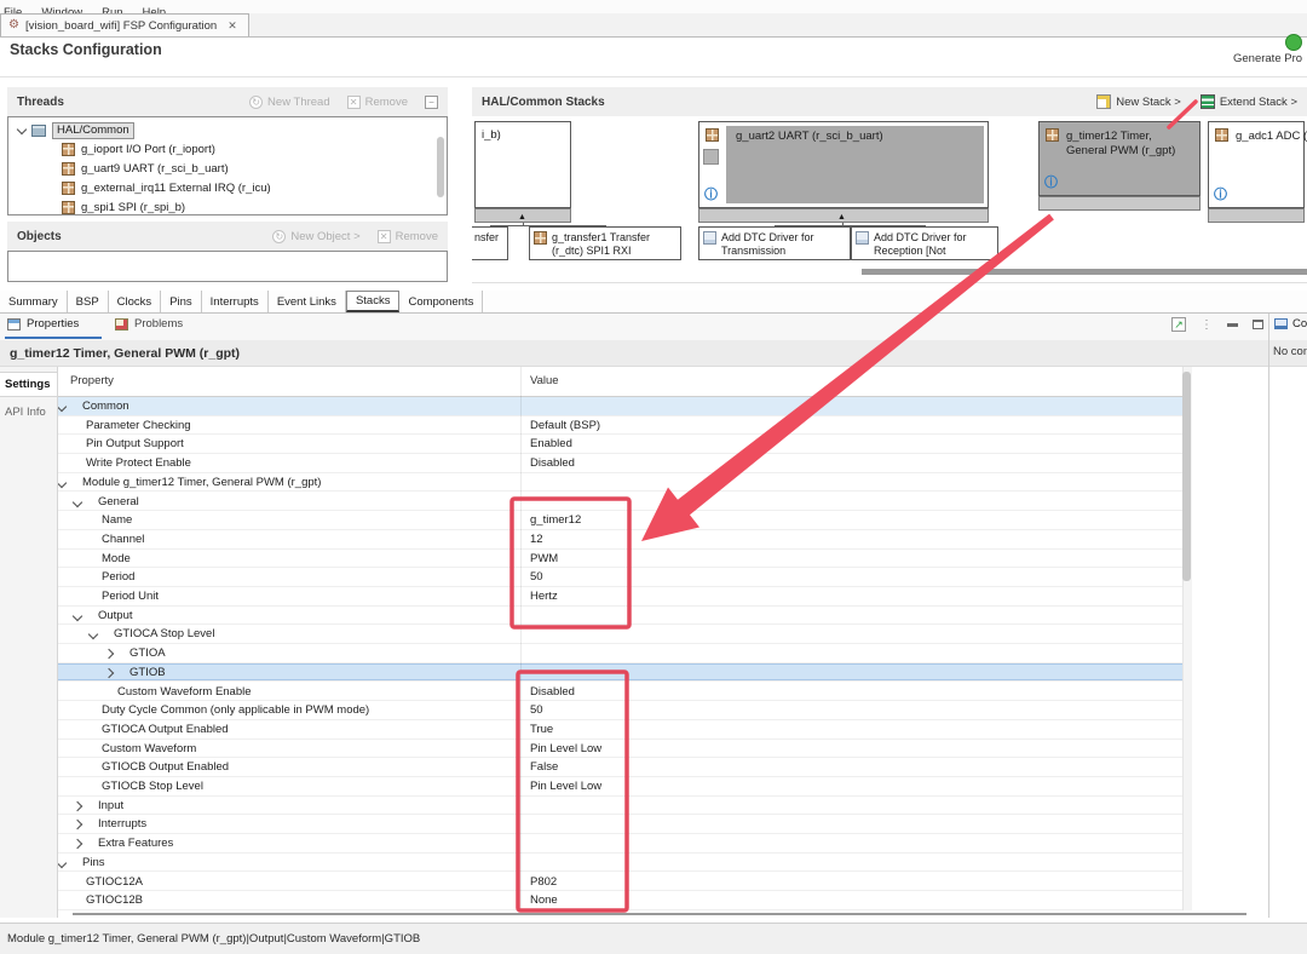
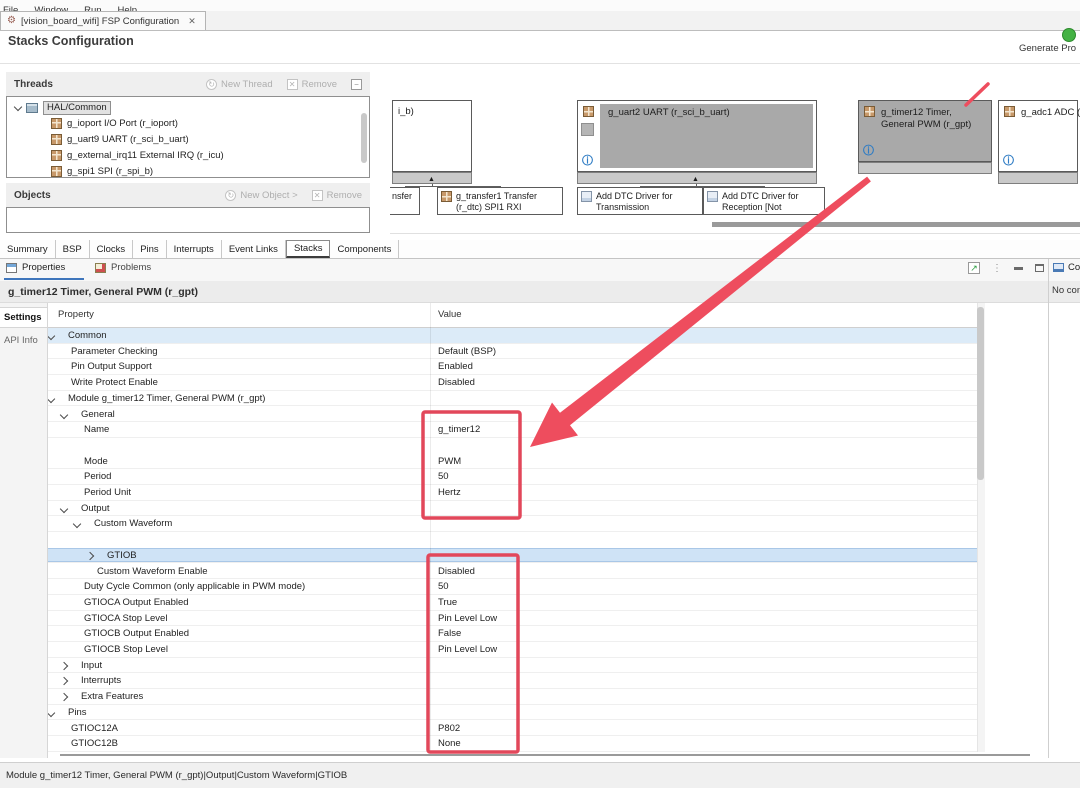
  ⚙
  [vision_board_wifi] FSP Configuration
  ✕
  Stacks Configuration
  Generate Pro
  Threads
  ↻
  New Thread
  ✕
  Remove
  −
  HAL/Common
  g_ioport I/O Port (r_ioport)
  g_uart9 UART (r_sci_b_uart)
  g_external_irq11 External IRQ (r_icu)
  g_spi1 SPI (r_spi_b)
  Objects
  ↻
  New Object >
  ✕
  Remove
- HAL/Common Stacks
- New Stack >
- Extend Stack >
  i_b)
  g_uart2 UART (r_sci_b_uart)
  ⓘ
  g_timer12 Timer,
  General PWM (r_gpt)
  ⓘ
  g_adc1 ADC (
  ⓘ
  nsfer
  g_transfer1 Transfer
  (r_dtc) SPI1 RXI
  Add DTC Driver for
  Transmission
  Add DTC Driver for
  Reception [Not
  Summary
  BSP
  Clocks
  Pins
  Interrupts
  Event Links
  Stacks
  Components
  Properties
  Problems
  ↗
  ⋮
  g_timer12 Timer, General PWM (r_gpt)
  Settings
  API Info
  Property
  Value
  Common
  Parameter Checking
  Default (BSP)
  Pin Output Support
  Enabled
  Write Protect Enable
  Disabled
  Module g_timer12 Timer, General PWM (r_gpt)
  General
  Name
  g_timer12
- Channel
- 12
  Mode
  PWM
  Period
  50
  Period Unit
  Hertz
  Output
- GTIOCA Stop Level
+ Custom Waveform
- GTIOA
  GTIOB
  Custom Waveform Enable
  Disabled
  Duty Cycle Common (only applicable in PWM mode)
  50
  GTIOCA Output Enabled
  True
- Custom Waveform
+ GTIOCA Stop Level
  Pin Level Low
  GTIOCB Output Enabled
  False
  GTIOCB Stop Level
  Pin Level Low
  Input
  Interrupts
  Extra Features
  Pins
  GTIOC12A
  P802
  GTIOC12B
  None
  Co
  No con
  Module g_timer12 Timer, General PWM (r_gpt)|Output|Custom Waveform|GTIOB
